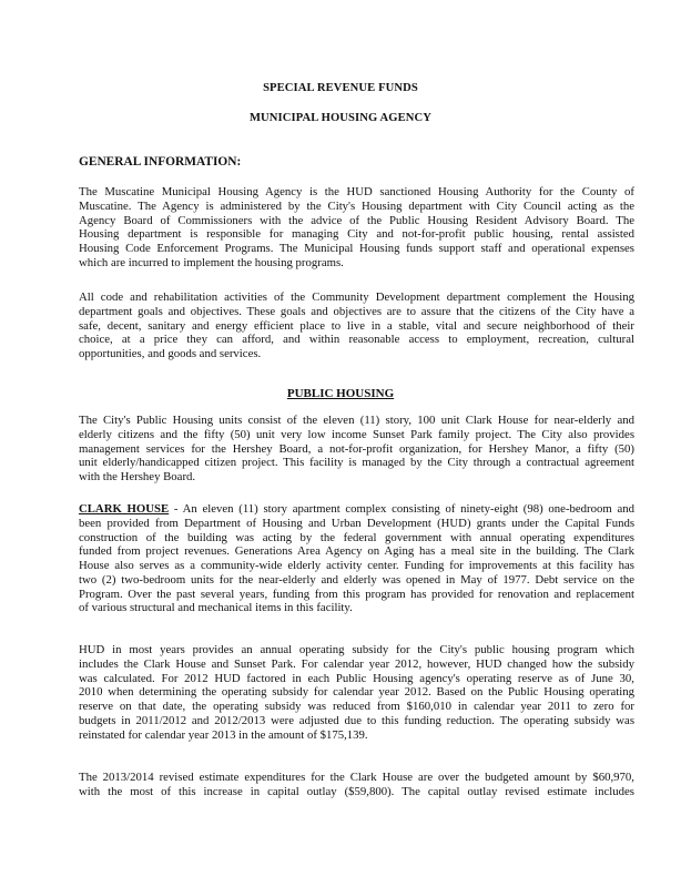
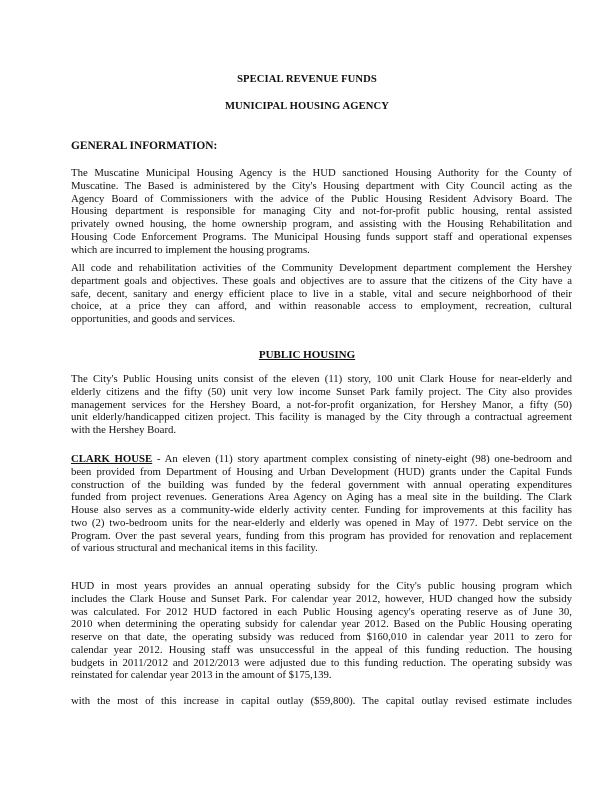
  SPECIAL REVENUE FUNDS
  MUNICIPAL HOUSING AGENCY
  GENERAL INFORMATION:
  The Muscatine Municipal Housing Agency is the HUD sanctioned Housing Authority for the County of
- Muscatine. The Agency is administered by the City's Housing department with City Council acting as the
+ Muscatine. The Based is administered by the City's Housing department with City Council acting as the
  Agency Board of Commissioners with the advice of the Public Housing Resident Advisory Board. The
  Housing department is responsible for managing City and not-for-profit public housing, rental assisted
+ privately owned housing, the home ownership program, and assisting with the Housing Rehabilitation and
  Housing Code Enforcement Programs. The Municipal Housing funds support staff and operational expenses
  which are incurred to implement the housing programs.
- All code and rehabilitation activities of the Community Development department complement the Housing
+ All code and rehabilitation activities of the Community Development department complement the Hershey
  department goals and objectives. These goals and objectives are to assure that the citizens of the City have a
  safe, decent, sanitary and energy efficient place to live in a stable, vital and secure neighborhood of their
  choice, at a price they can afford, and within reasonable access to employment, recreation, cultural
  opportunities, and goods and services.
  PUBLIC HOUSING
  The City's Public Housing units consist of the eleven (11) story, 100 unit Clark House for near-elderly and
  elderly citizens and the fifty (50) unit very low income Sunset Park family project. The City also provides
  management services for the Hershey Board, a not-for-profit organization, for Hershey Manor, a fifty (50)
  unit elderly/handicapped citizen project. This facility is managed by the City through a contractual agreement
  with the Hershey Board.
  CLARK HOUSE - An eleven (11) story apartment complex consisting of ninety-eight (98) one-bedroom and
  been provided from Department of Housing and Urban Development (HUD) grants under the Capital Funds
- construction of the building was acting by the federal government with annual operating expenditures
+ construction of the building was funded by the federal government with annual operating expenditures
  funded from project revenues. Generations Area Agency on Aging has a meal site in the building. The Clark
  House also serves as a community-wide elderly activity center. Funding for improvements at this facility has
  two (2) two-bedroom units for the near-elderly and elderly was opened in May of 1977. Debt service on the
  Program. Over the past several years, funding from this program has provided for renovation and replacement
  of various structural and mechanical items in this facility.
  HUD in most years provides an annual operating subsidy for the City's public housing program which
  includes the Clark House and Sunset Park. For calendar year 2012, however, HUD changed how the subsidy
  was calculated. For 2012 HUD factored in each Public Housing agency's operating reserve as of June 30,
  2010 when determining the operating subsidy for calendar year 2012. Based on the Public Housing operating
  reserve on that date, the operating subsidy was reduced from $160,010 in calendar year 2011 to zero for
+ calendar year 2012. Housing staff was unsuccessful in the appeal of this funding reduction. The housing
  budgets in 2011/2012 and 2012/2013 were adjusted due to this funding reduction. The operating subsidy was
  reinstated for calendar year 2013 in the amount of $175,139.
- The 2013/2014 revised estimate expenditures for the Clark House are over the budgeted amount by $60,970,
  with the most of this increase in capital outlay ($59,800). The capital outlay revised estimate includes
